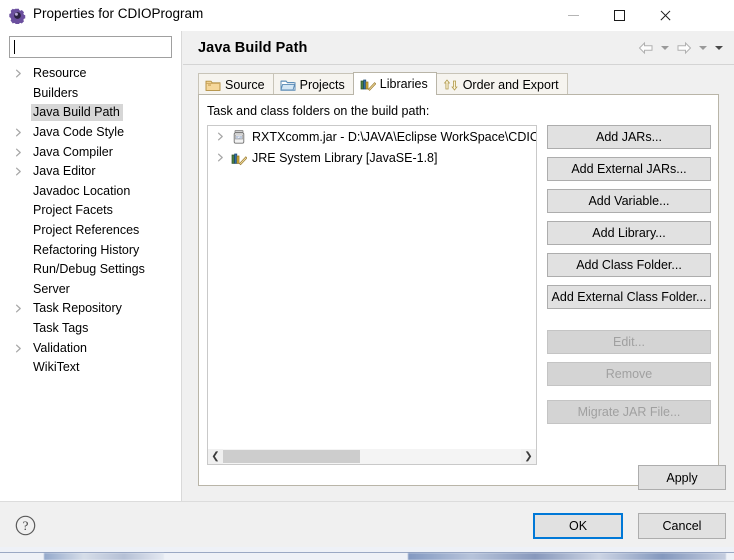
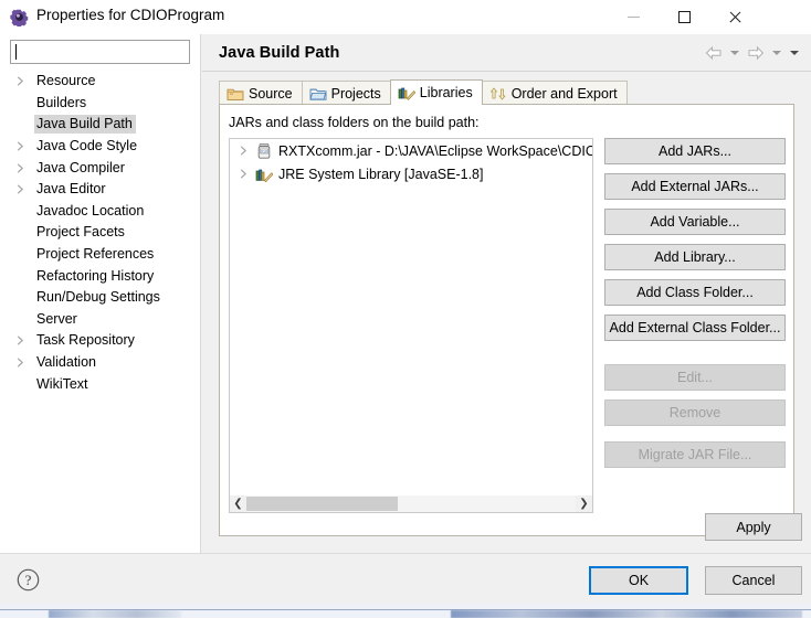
  Properties for CDIOProgram
  Resource
  Builders
  Java Build Path
  Java Code Style
  Java Compiler
  Java Editor
  Javadoc Location
  Project Facets
  Project References
  Refactoring History
  Run/Debug Settings
  Server
  Task Repository
- Task Tags
  Validation
  WikiText
  Java Build Path
  Source
  Projects
  Libraries
  Order and Export
- Task and class folders on the build path:
+ JARs and class folders on the build path:
  RXTXcomm.jar - D:\JAVA\Eclipse WorkSpace\CDIO
  JRE System Library [JavaSE-1.8]
  ❮
  ❯
  Add JARs...
  Add External JARs...
  Add Variable...
  Add Library...
  Add Class Folder...
  Add External Class Folder...
  Edit...
  Remove
  Migrate JAR File...
  Apply
  ?
  OK
  Cancel
